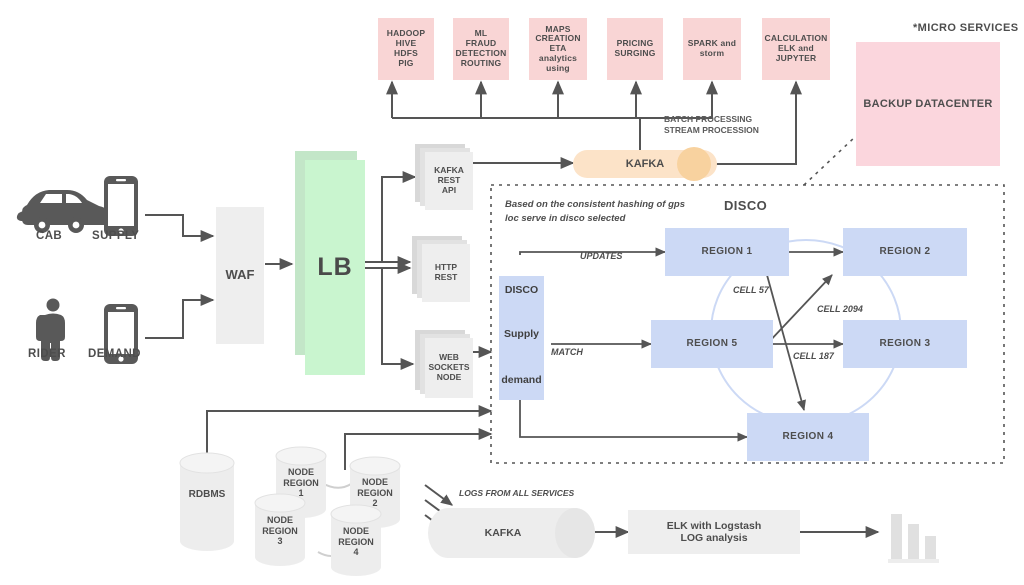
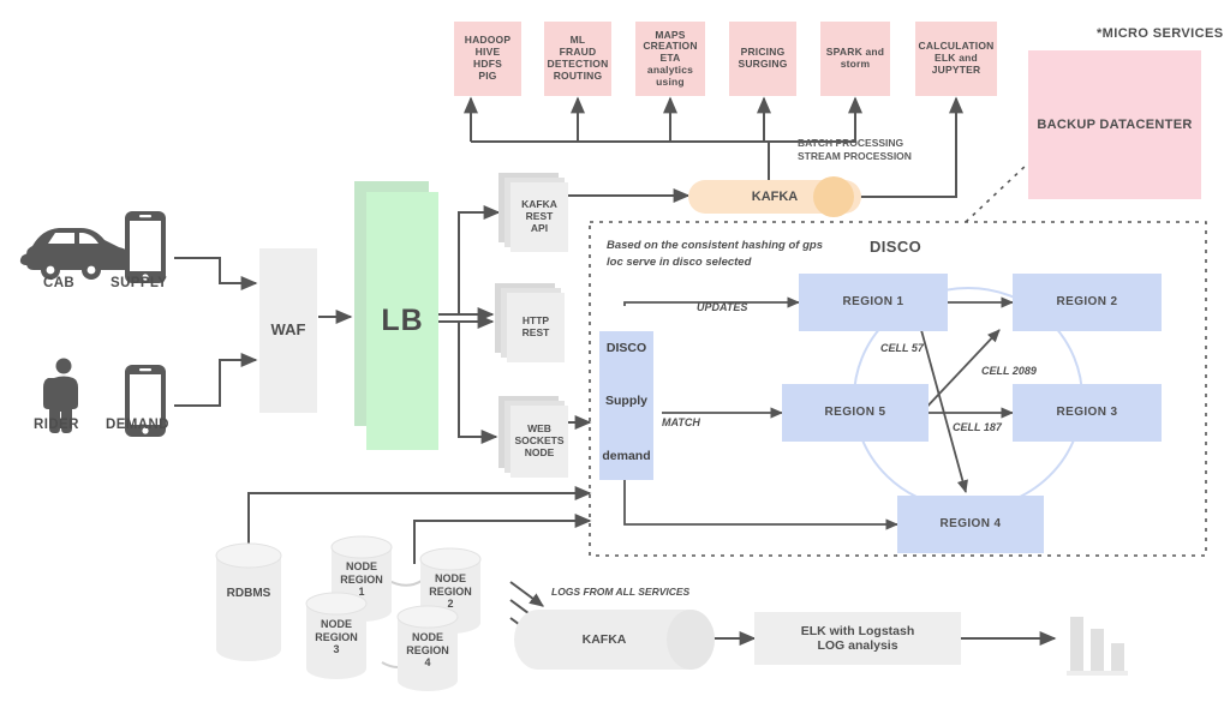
  CAB
  SUPPLY
  RIDER
  DEMAND
  WAF
  LB
  KAFKA
  REST
  API
  HTTP
  REST
  WEB
  SOCKETS
  NODE
  HADOOP
  HIVE
  HDFS
  PIG
  ML
  FRAUD
  DETECTION
  ROUTING
  MAPS
  CREATION
  ETA
  analytics using
  PRICING
  SURGING
  SPARK and
  storm
  CALCULATION
  ELK and
  JUPYTER
  *MICRO SERVICES
  BACKUP DATACENTER
  KAFKA
  BATCH PROCESSING
  STREAM PROCESSION
  DISCO
  Based on the consistent hashing of gps
  loc serve in disco selected
  DISCO
  Supply
  demand
  REGION 1
  REGION 2
  REGION 3
  REGION 4
  REGION 5
  UPDATES
  MATCH
  CELL 57
- CELL 2094
+ CELL 2089
  CELL 187
  RDBMS
  NODE
  REGION
  1
  NODE
  REGION
  2
  NODE
  REGION
  3
  NODE
  REGION
  4
  KAFKA
  LOGS FROM ALL SERVICES
  ELK with Logstash
  LOG analysis
